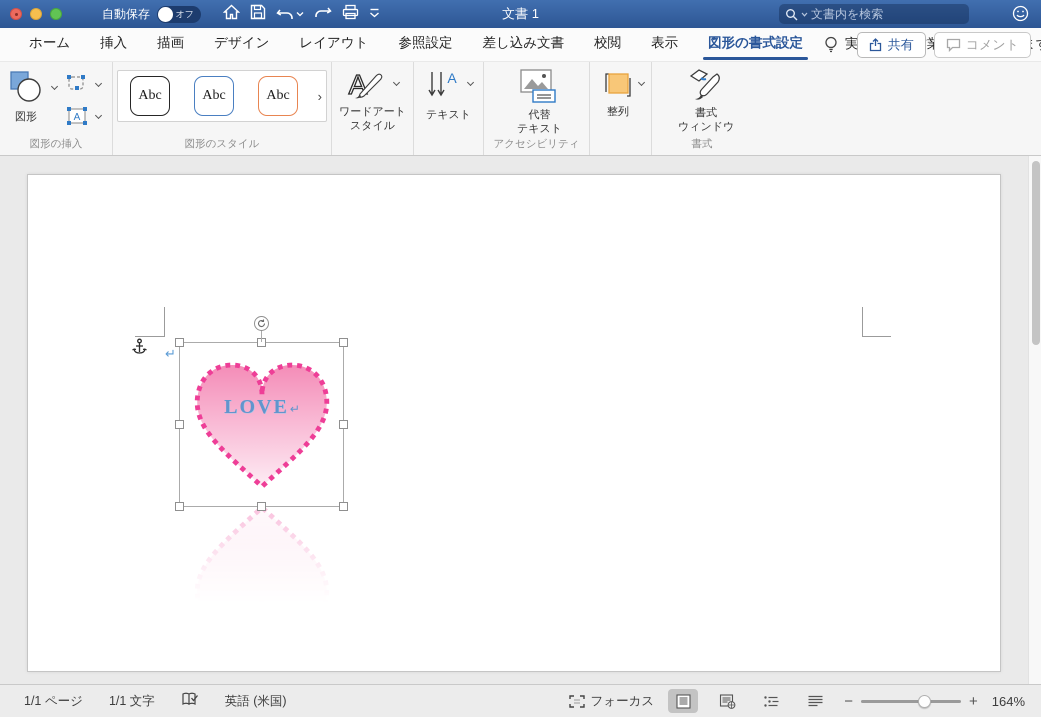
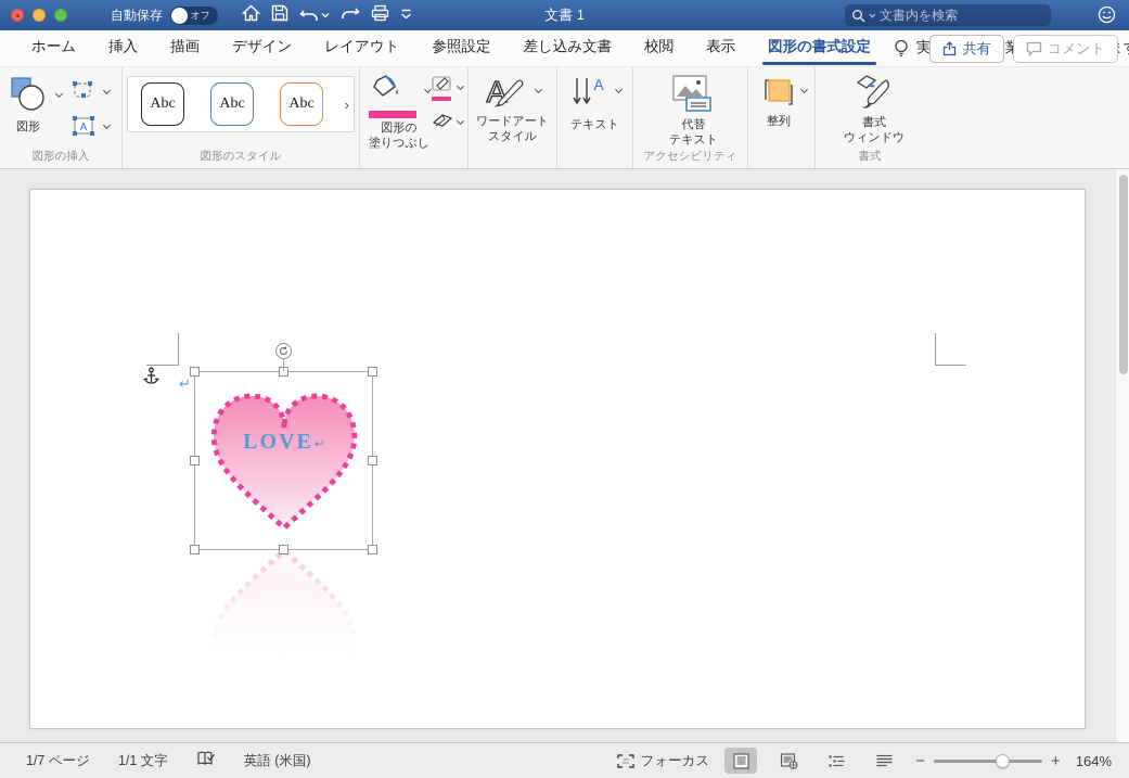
  自動保存
  オフ
  文書 1
  文書内を検索
  ホーム
  挿入
  描画
  デザイン
  レイアウト
  参照設定
  差し込み文書
  校閲
  表示
  図形の書式設定
  共有
  コメント
  図形
  A
  図形の挿入
  Abc
  Abc
  Abc
  ›
  図形のスタイル
+ 図形の
+ 塗りつぶし
  A
  ワードアート
  スタイル
  A
  テキスト
  代替
  テキスト
  アクセシビリティ
  整列
  書式
  ウィンドウ
  書式
  ↵
  LOVE↵
- 1/1 ページ
+ 1/7 ページ
  1/1 文字
  英語 (米国)
  フォーカス
  −
  +
  164%
